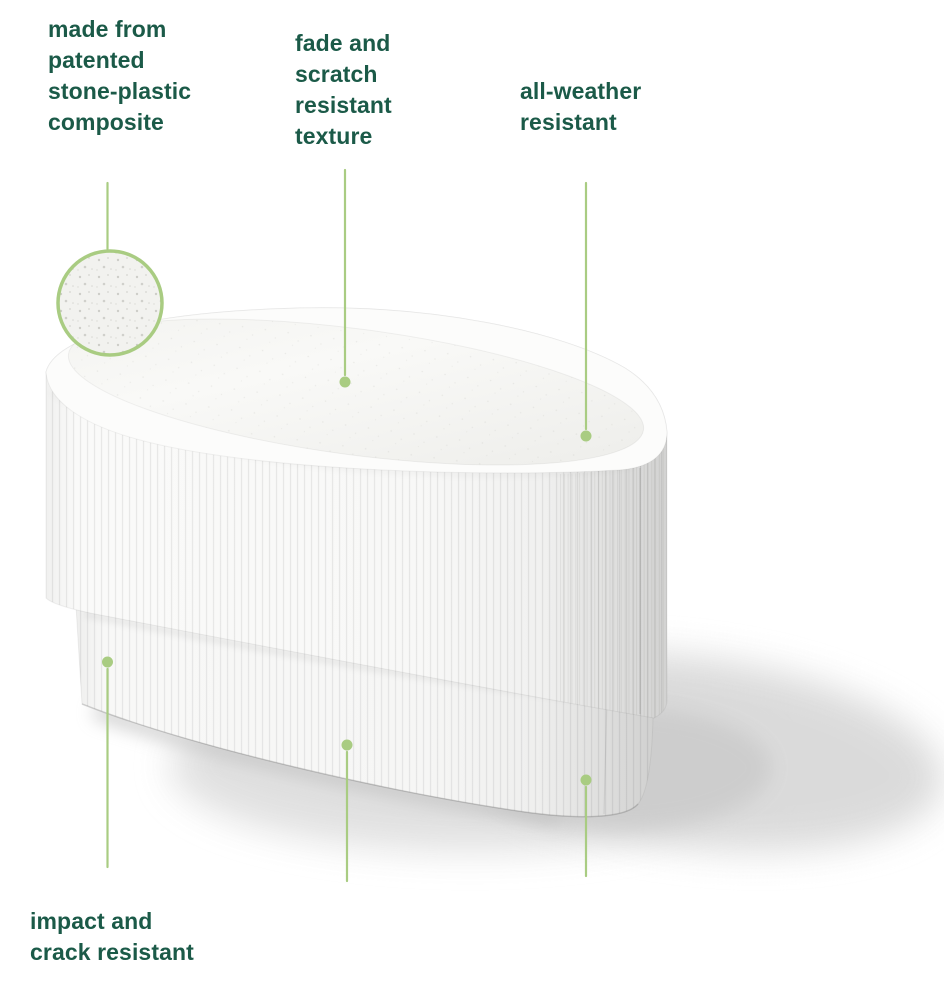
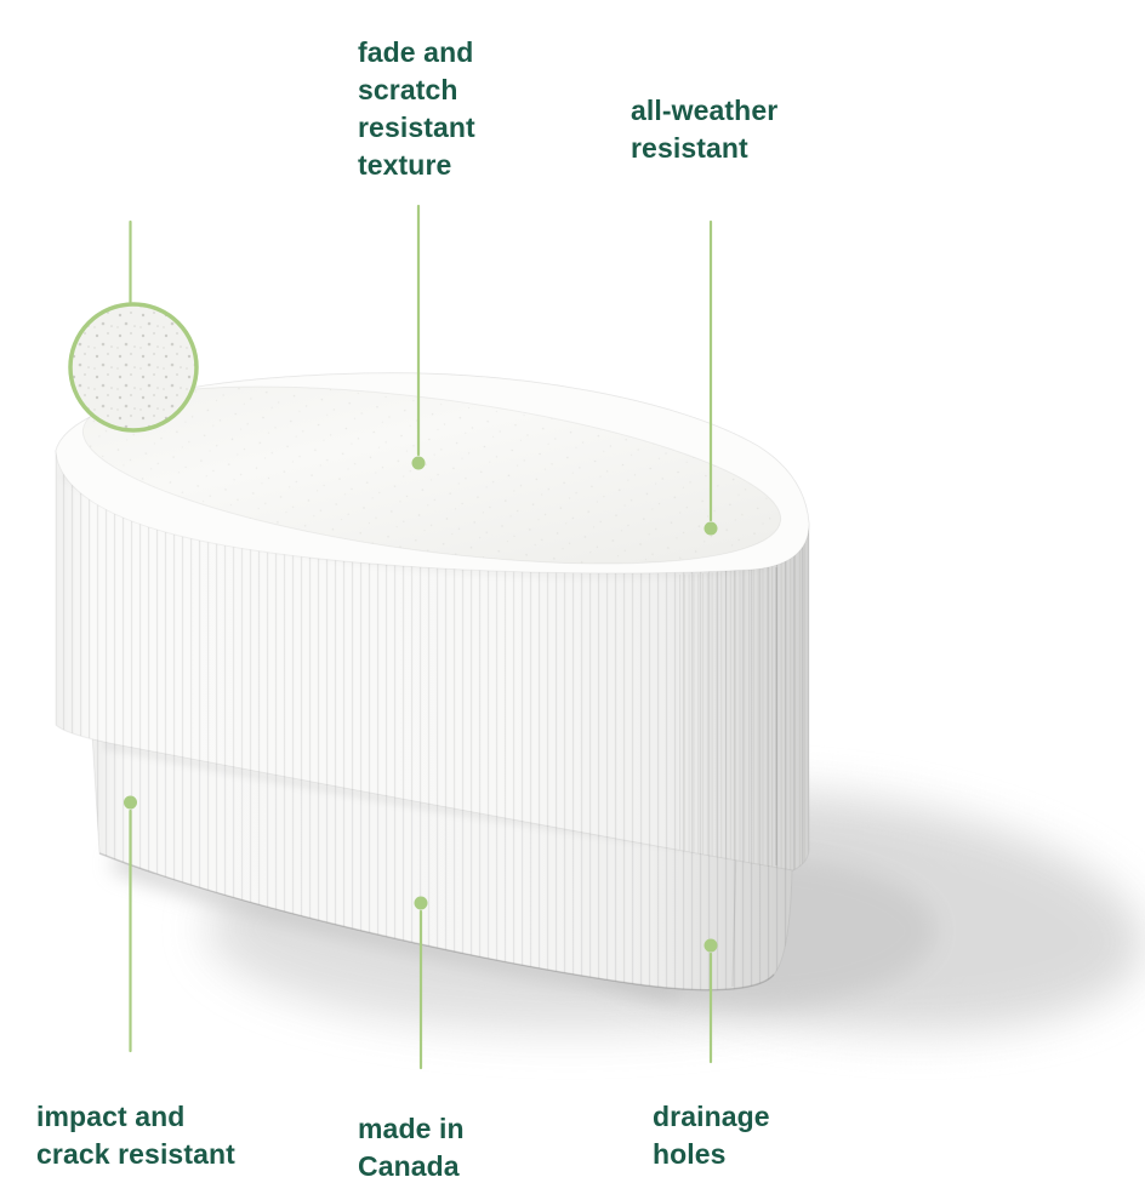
- made from
- patented
- stone-plastic
- composite
  fade and
  scratch
  resistant
  texture
  all-weather
  resistant
  impact and
  crack resistant
+ made in
+ Canada
+ drainage
+ holes
